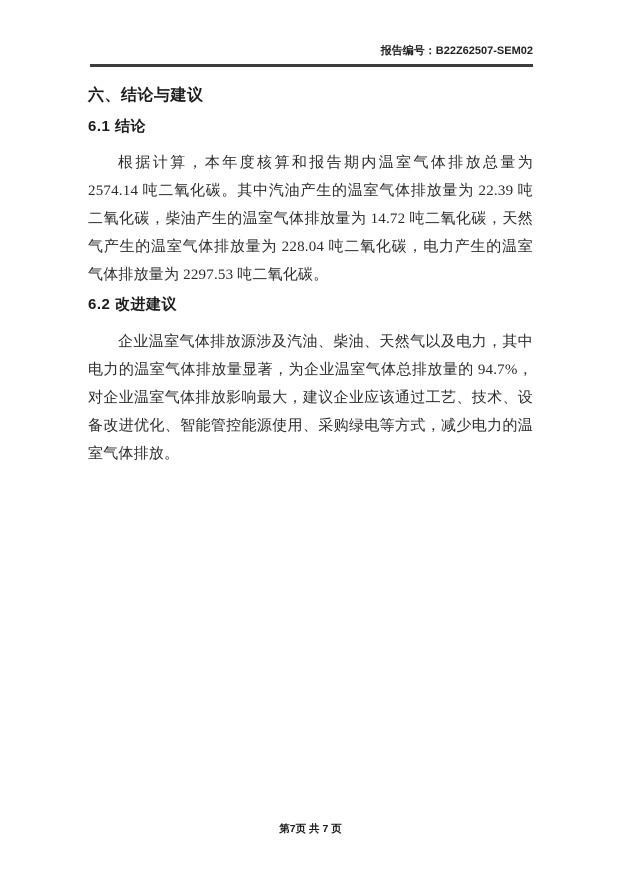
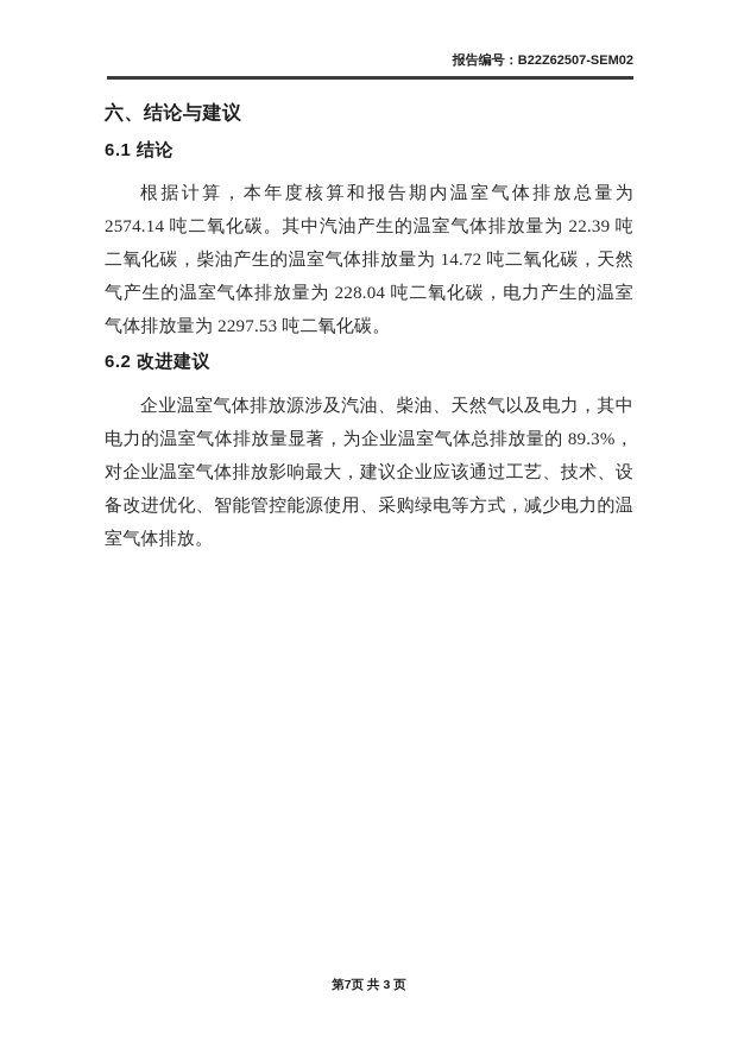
  报告编号：B22Z62507-SEM02
  六、结论与建议
  6.1 结论
  根据计算，本年度核算和报告期内温室气体排放总量为 2574.14 吨二氧化碳。其中汽油产生的温室气体排放量为 22.39 吨二氧化碳，柴油产生的温室气体排放量为 14.72 吨二氧化碳，天然气产生的温室气体排放量为 228.04 吨二氧化碳，电力产生的温室气体排放量为 2297.53 吨二氧化碳。
  6.2 改进建议
- 企业温室气体排放源涉及汽油、柴油、天然气以及电力，其中电力的温室气体排放量显著，为企业温室气体总排放量的 94.7%，对企业温室气体排放影响最大，建议企业应该通过工艺、技术、设备改进优化、智能管控能源使用、采购绿电等方式，减少电力的温室气体排放。
+ 企业温室气体排放源涉及汽油、柴油、天然气以及电力，其中电力的温室气体排放量显著，为企业温室气体总排放量的 89.3%，对企业温室气体排放影响最大，建议企业应该通过工艺、技术、设备改进优化、智能管控能源使用、采购绿电等方式，减少电力的温室气体排放。
- 第7页 共 7 页
+ 第7页 共 3 页
